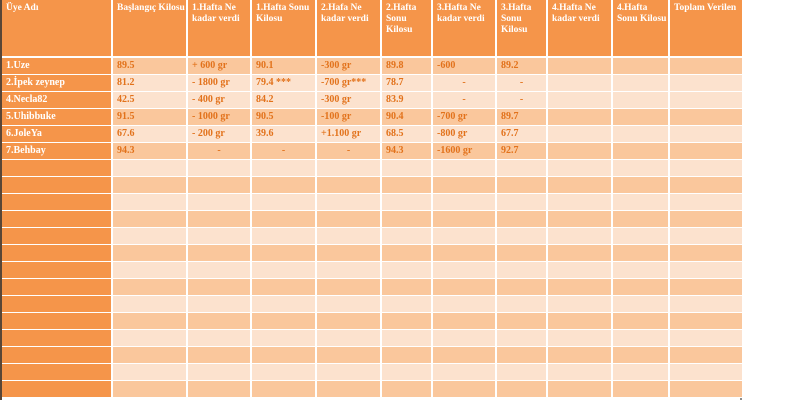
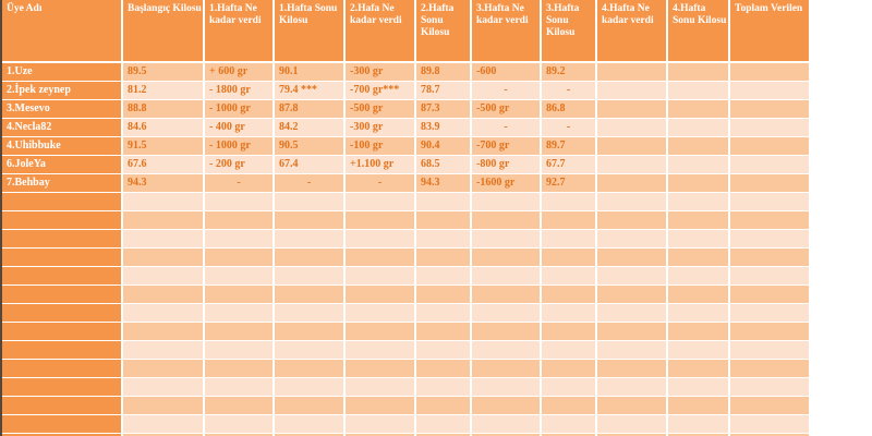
  Üye Adı	Başlangıç Kilosu	1.Hafta Ne kadar verdi	1.Hafta Sonu Kilosu	2.Hafa Ne kadar verdi	2.Hafta Sonu Kilosu	3.Hafta Ne kadar verdi	3.Hafta Sonu Kilosu	4.Hafta Ne kadar verdi	4.Hafta Sonu Kilosu	Toplam Verilen
  1.Uze	89.5	+ 600 gr	90.1	-300 gr	89.8	-600	89.2
  2.İpek zeynep	81.2	- 1800 gr	79.4 ***	-700 gr***	78.7	-	-
+ 3.Mesevo	88.8	- 1000 gr	87.8	-500 gr	87.3	-500 gr	86.8
- 4.Necla82	42.5	- 400 gr	84.2	-300 gr	83.9	-	-
+ 4.Necla82	84.6	- 400 gr	84.2	-300 gr	83.9	-	-
- 5.Uhibbuke	91.5	- 1000 gr	90.5	-100 gr	90.4	-700 gr	89.7
+ 4.Uhibbuke	91.5	- 1000 gr	90.5	-100 gr	90.4	-700 gr	89.7
- 6.JoleYa	67.6	- 200 gr	39.6	+1.100 gr	68.5	-800 gr	67.7
+ 6.JoleYa	67.6	- 200 gr	67.4	+1.100 gr	68.5	-800 gr	67.7
  7.Behbay	94.3	-	-	-	94.3	-1600 gr	92.7
